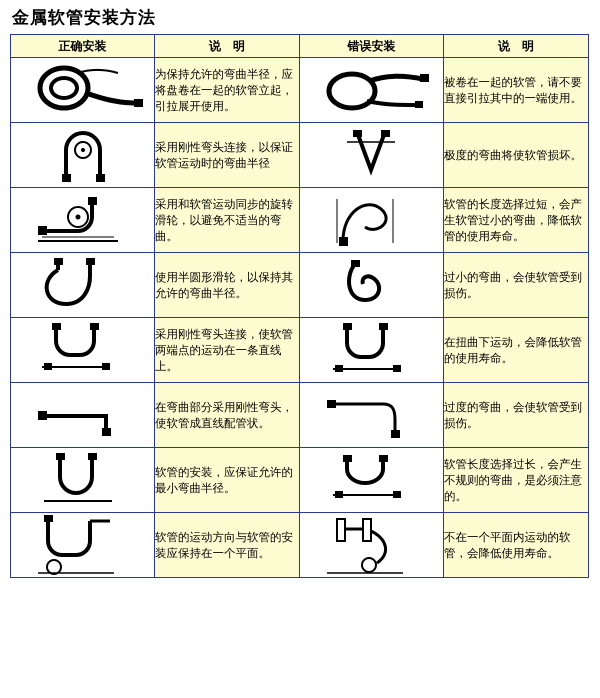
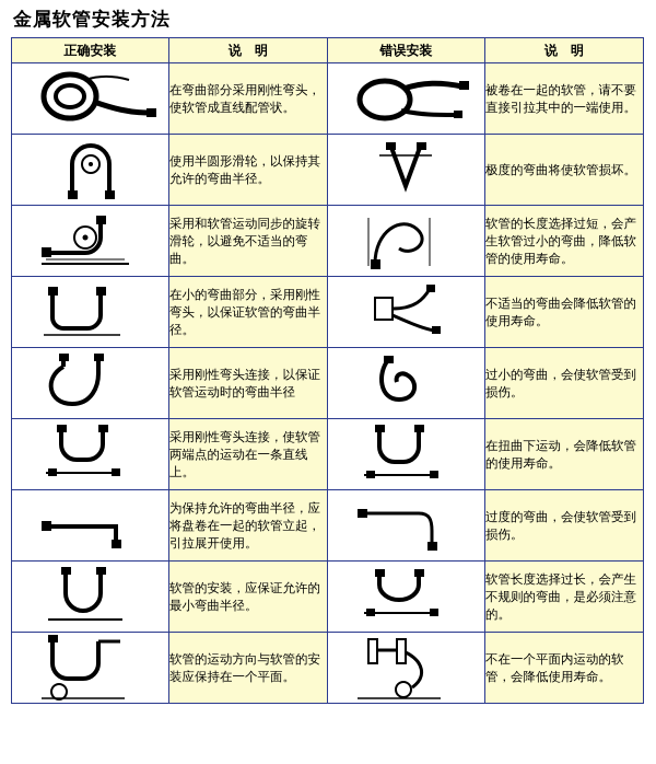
  金属软管安装方法
  正确安装	说 明	错误安装	说 明
- 	为保持允许的弯曲半径，应将盘卷在一起的软管立起，引拉展开使用。		被卷在一起的软管，请不要直接引拉其中的一端使用。
+ 	在弯曲部分采用刚性弯头，使软管成直线配管状。		被卷在一起的软管，请不要直接引拉其中的一端使用。
- 	采用刚性弯头连接，以保证软管运动时的弯曲半径		极度的弯曲将使软管损坏。
+ 	使用半圆形滑轮，以保持其允许的弯曲半径。		极度的弯曲将使软管损坏。
  	采用和软管运动同步的旋转滑轮，以避免不适当的弯曲。		软管的长度选择过短，会产生软管过小的弯曲，降低软管的使用寿命。
+ 	在小的弯曲部分，采用刚性弯头，以保证软管的弯曲半径。		不适当的弯曲会降低软管的使用寿命。
- 	使用半圆形滑轮，以保持其允许的弯曲半径。		过小的弯曲，会使软管受到损伤。
+ 	采用刚性弯头连接，以保证软管运动时的弯曲半径		过小的弯曲，会使软管受到损伤。
  	采用刚性弯头连接，使软管两端点的运动在一条直线上。		在扭曲下运动，会降低软管的使用寿命。
- 	在弯曲部分采用刚性弯头，使软管成直线配管状。		过度的弯曲，会使软管受到损伤。
+ 	为保持允许的弯曲半径，应将盘卷在一起的软管立起，引拉展开使用。		过度的弯曲，会使软管受到损伤。
  	软管的安装，应保证允许的最小弯曲半径。		软管长度选择过长，会产生不规则的弯曲，是必须注意的。
  	软管的运动方向与软管的安装应保持在一个平面。		不在一个平面内运动的软管，会降低使用寿命。
